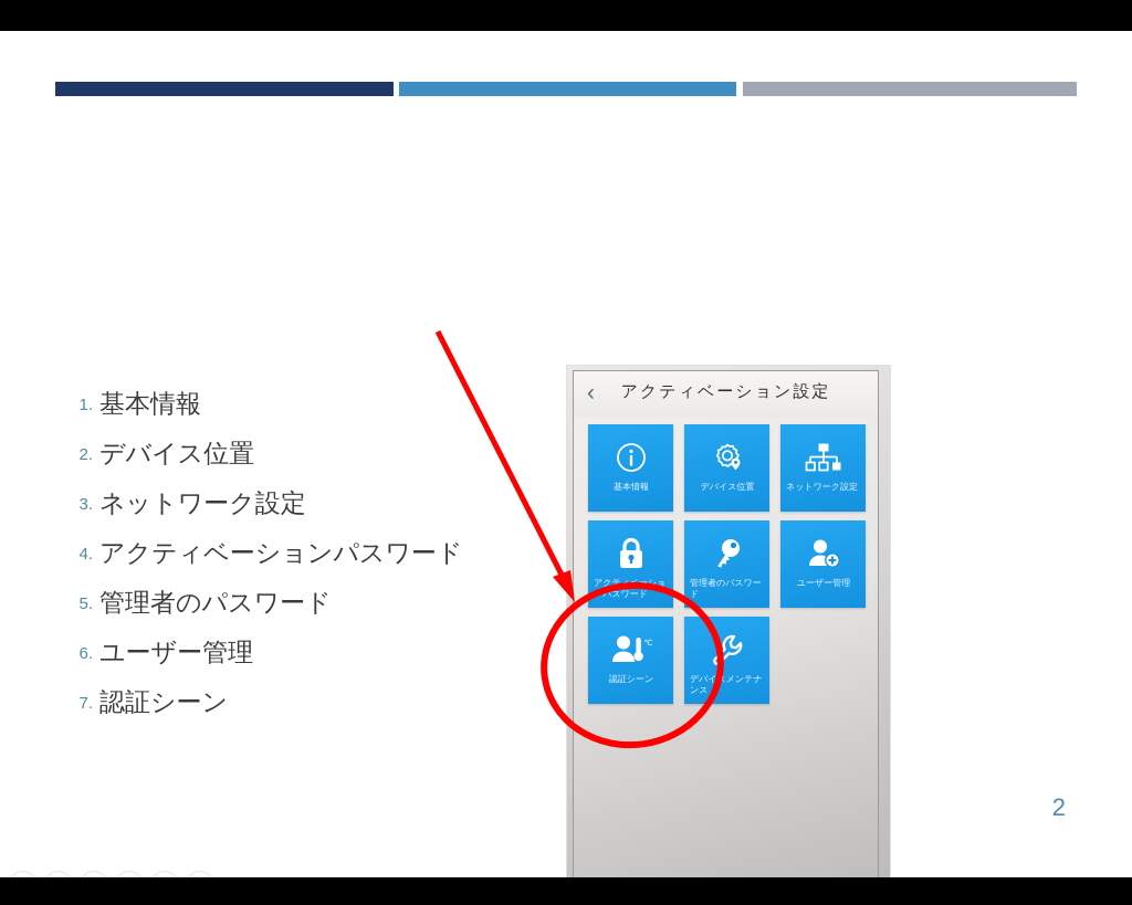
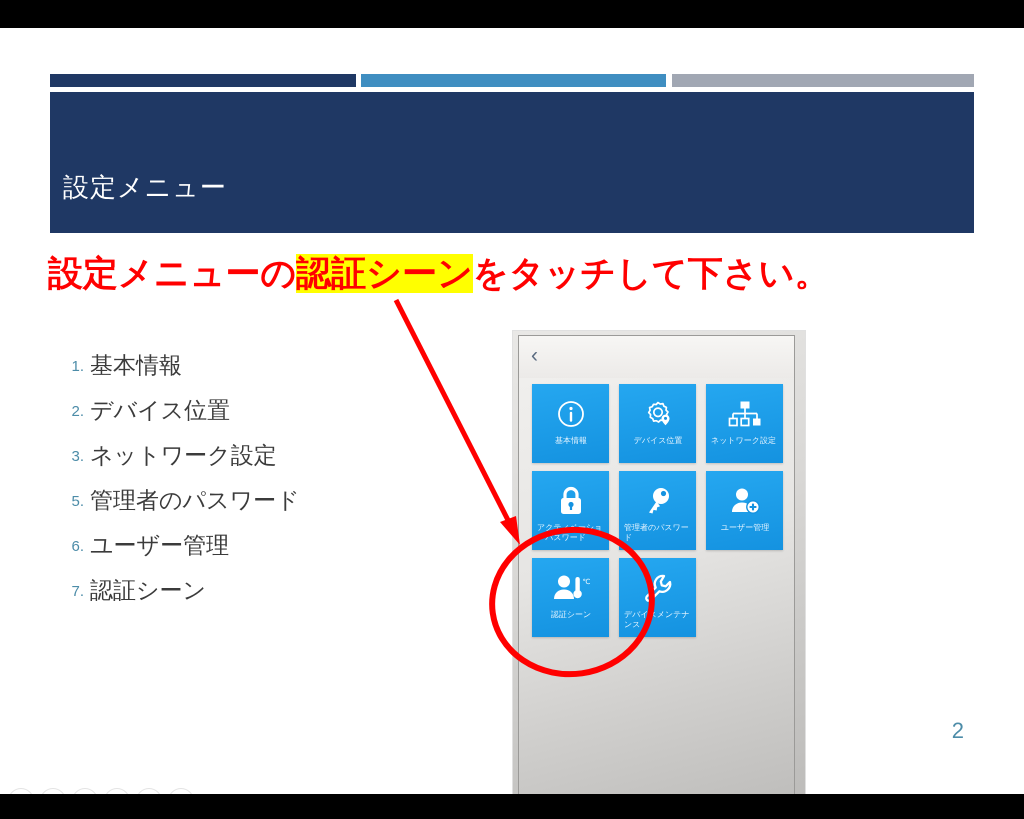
+ 設定メニュー
+ 設定メニューの認証シーンをタッチして下さい。
  1
  基本情報
  2
  デバイス位置
  3
  ネットワーク設定
- 4
- アクティベーションパスワード
  5
  管理者のパスワード
  6
  ユーザー管理
  7
  認証シーン
  2
  ‹
- アクティベーション設定
  基本情報
  デバイス位置
  ネットワーク設定
  アクテショパスワード
  管理者のパスワード
  ユーザー管理
  ℃
  認証シーン
  デバイメンテナンス
